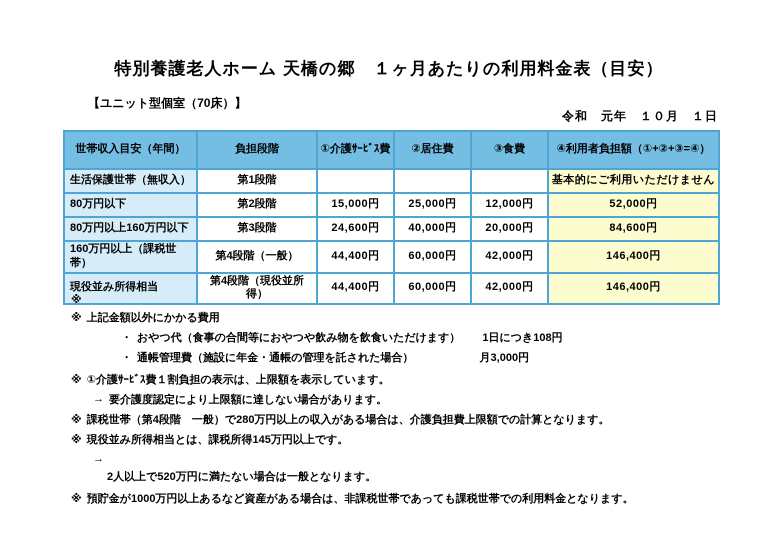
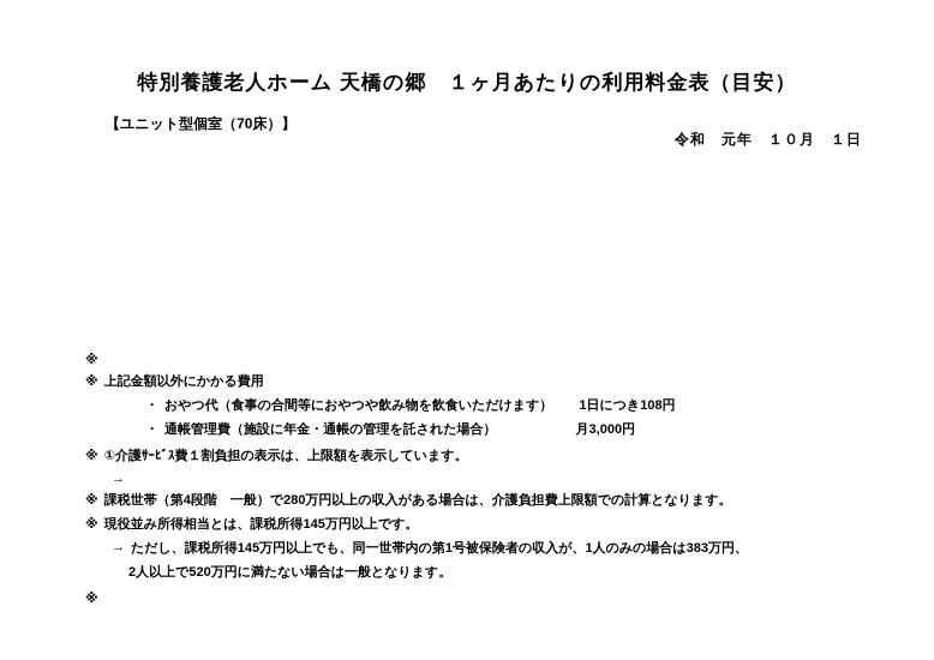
  特別養護老人ホーム 天橋の郷 １ヶ月あたりの利用料金表（目安）
  【ユニット型個室（70床）】
  令和 元年 １０月 １日
- 世帯収入目安（年間）	負担段階	①介護ｻｰﾋﾞｽ費	②居住費	③食費	④利用者負担額（①+②+③=④）
- 生活保護世帯（無収入）	第1段階				基本的にご利用いただけません
- 80万円以下	第2段階	15,000円	25,000円	12,000円	52,000円
- 80万円以上160万円以下	第3段階	24,600円	40,000円	20,000円	84,600円
- 160万円以上（課税世帯）	第4段階（一般）	44,400円	60,000円	42,000円	146,400円
- 現役並み所得相当	第4段階（現役並所得）	44,400円	60,000円	42,000円	146,400円
  ※
  ※
  上記金額以外にかかる費用
  ・
  おやつ代（食事の合間等におやつや飲み物を飲食いただけます） 1日につき108円
  ・
  通帳管理費（施設に年金・通帳の管理を託された場合） 月3,000円
  ※
  ①介護ｻｰﾋﾞｽ費１割負担の表示は、上限額を表示しています。
  →
- 要介護度認定により上限額に達しない場合があります。
  ※
  課税世帯（第4段階 一般）で280万円以上の収入がある場合は、介護負担費上限額での計算となります。
  ※
  現役並み所得相当とは、課税所得145万円以上です。
  →
+ ただし、課税所得145万円以上でも、同一世帯内の第1号被保険者の収入が、1人のみの場合は383万円、
  2人以上で520万円に満たない場合は一般となります。
  ※
- 預貯金が1000万円以上あるなど資産がある場合は、非課税世帯であっても課税世帯での利用料金となります。
